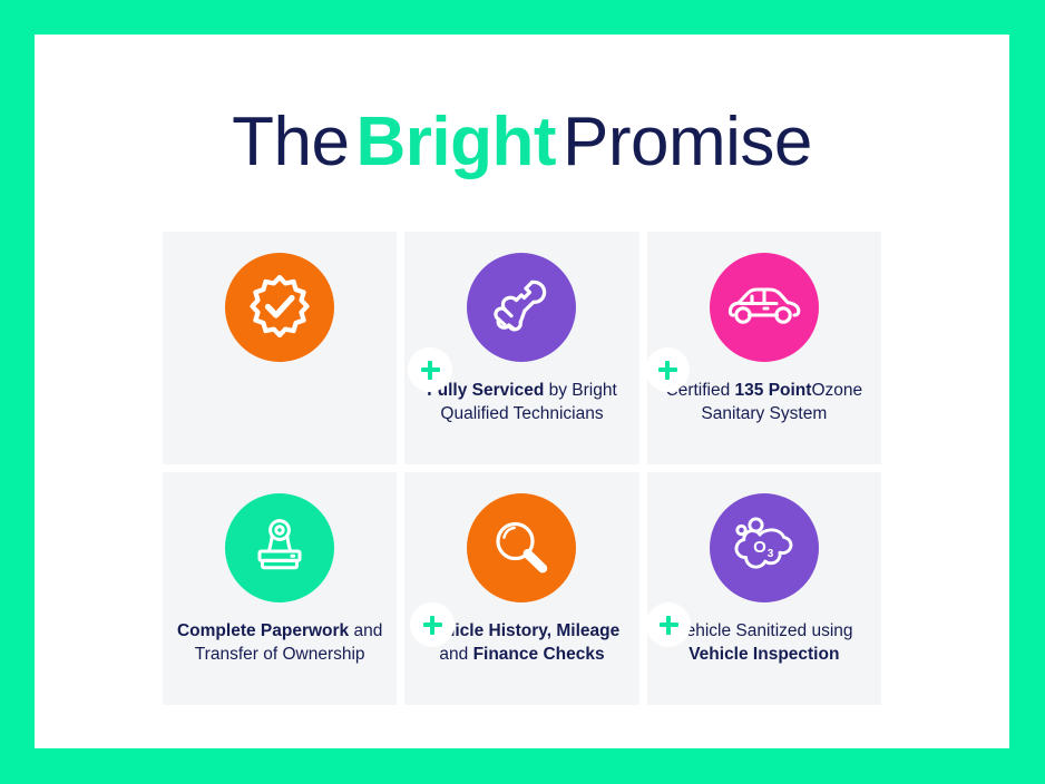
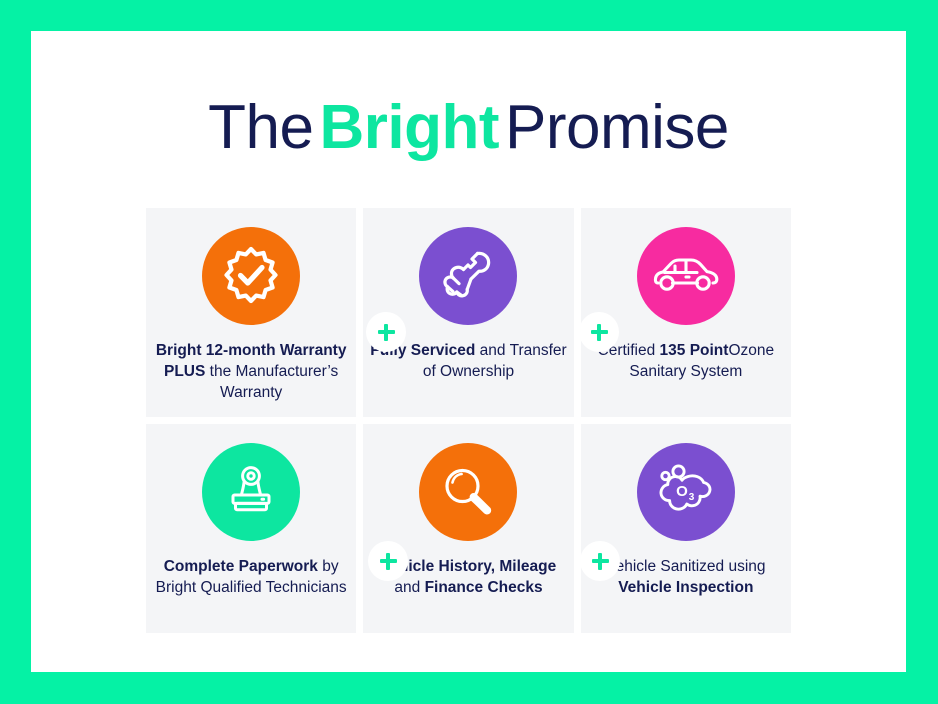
  TheBrightPromise
+ Bright 12-month Warranty PLUS the Manufacturer’s Warranty
- ully Serviced by Bright Qualified Technicians
+ Fly Serviced and Transfer of Ownership
  ertified 135 PointOzone Sanitary System
- Complete Paperwork and Transfer of Ownership
+ Complete Paperwork by Bright Qualified Technicians
  icle History, Mileage and Finance Checks
  O
  3
  ehicle Sanitized using Vehicle Inspection
